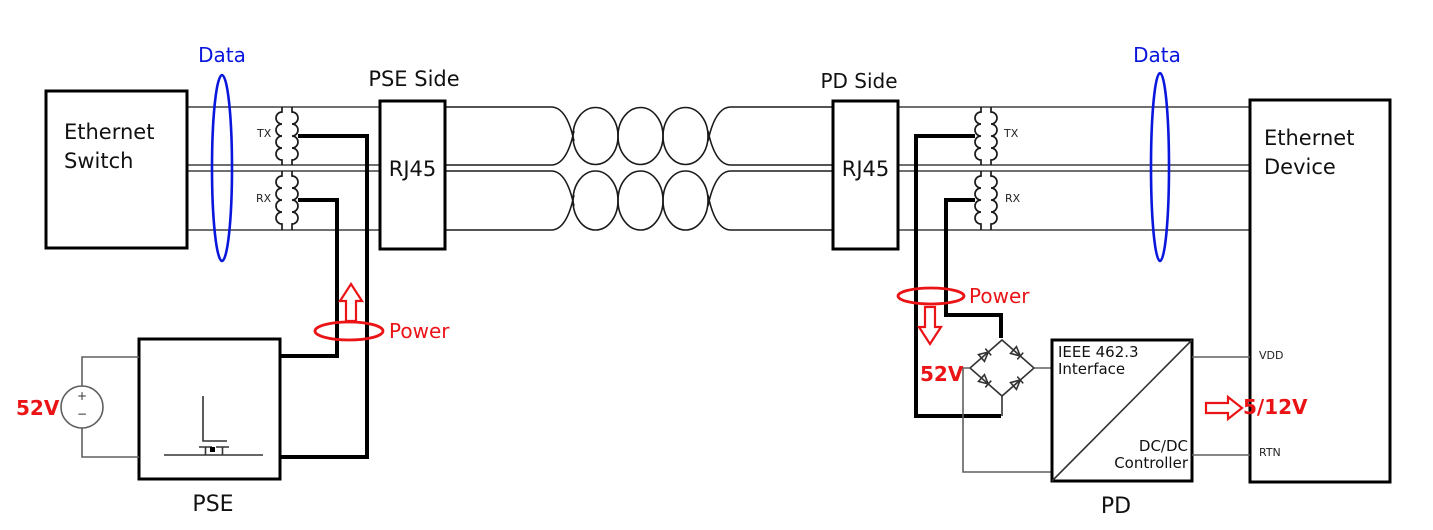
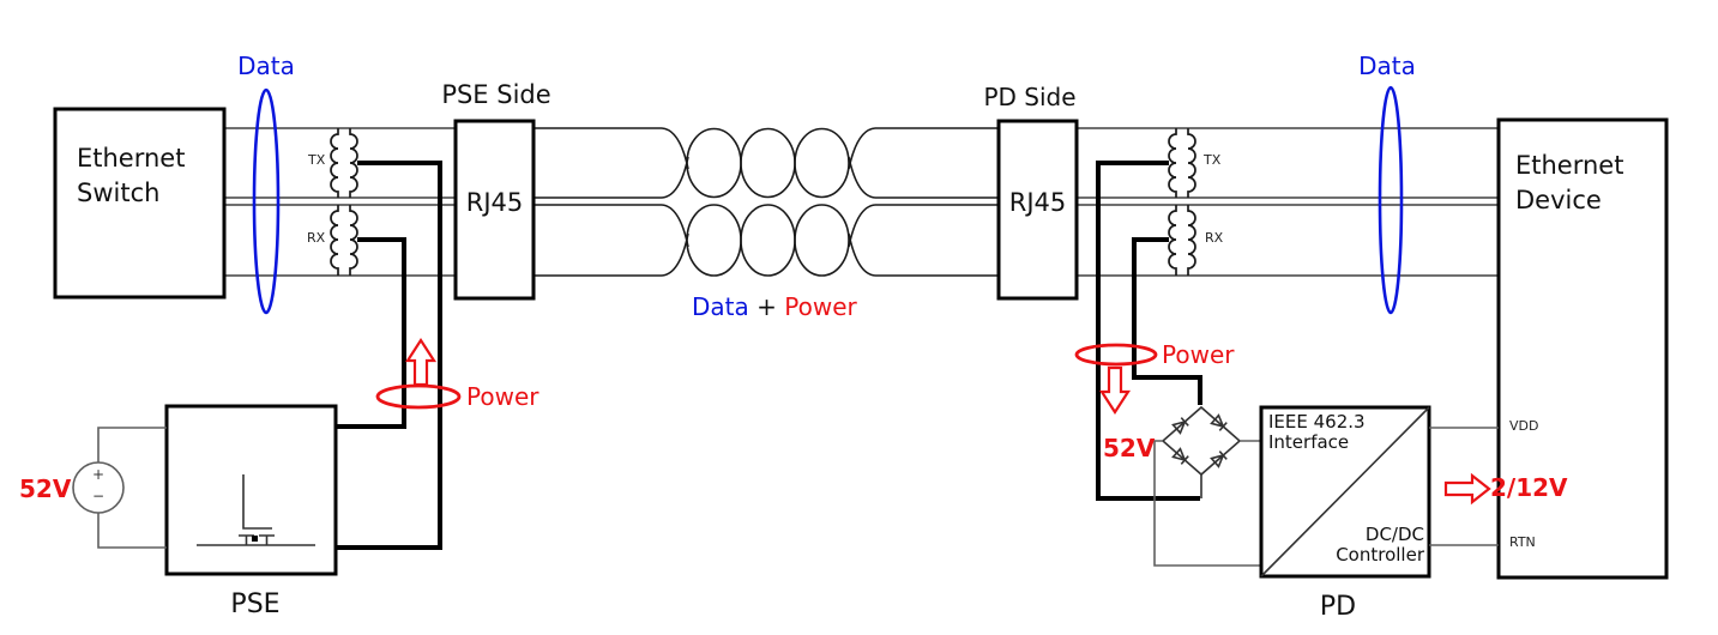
  Data
  PSE Side
  PD Side
  Data
+ Data + Power
  Ethernet
  Switch
  Ethernet
  Device
  RJ45
  RJ45
  TX
  RX
  TX
  RX
  Power
  Power
  52V
  52V
  +
  −
  PSE
  PD
  IEEE 462.3
  Interface
  DC/DC
  Controller
  VDD
  RTN
- 5/12V
+ 2/12V
